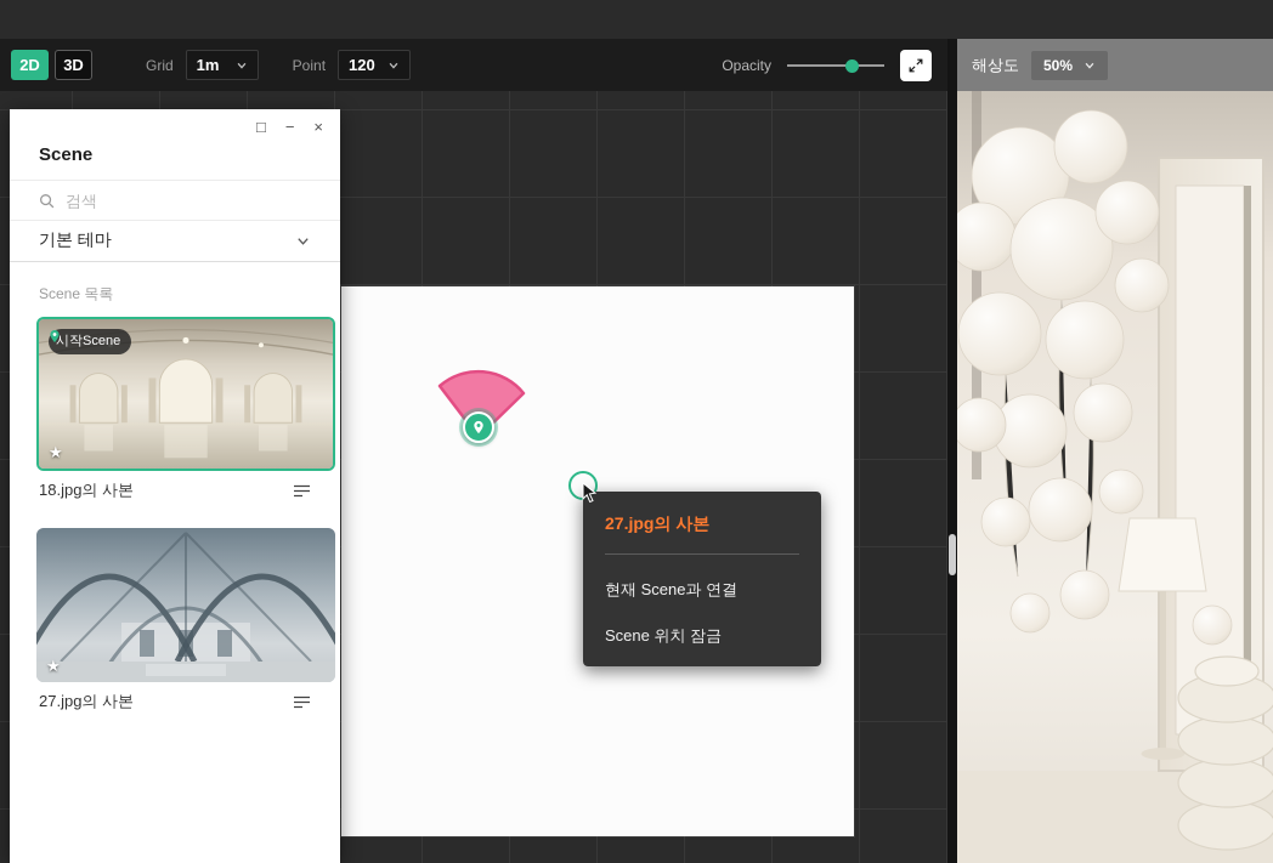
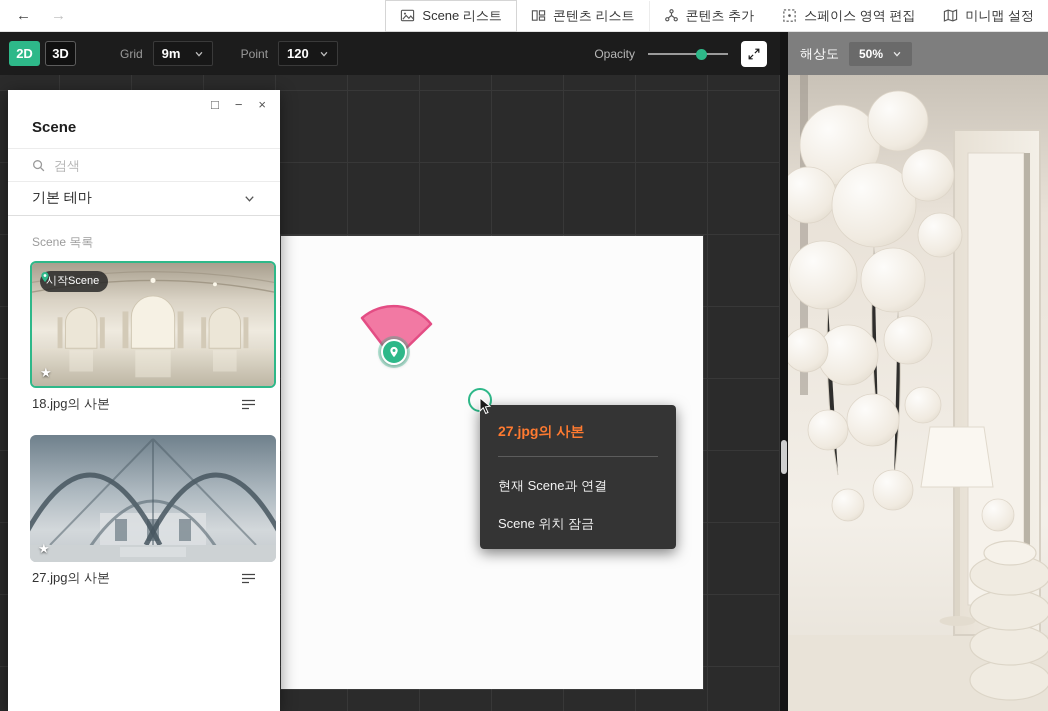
+ ←
+ →
+ Scene 리스트
+ 콘텐츠 리스트
+ 콘텐츠 추가
+ 스페이스 영역 편집
+ 미니맵 설정
  2D
  3D
  Grid
- 1m
+ 9m
  Point
  120
  Opacity
  27.jpg의 사본
  현재 Scene과 연결
  Scene 위치 잠금
  해상도
  50%
  □
  −
  ×
  Scene
  검색
  기본 테마
  Scene 목록
  시작Scene
  ★
  18.jpg의 사본
  ★
  27.jpg의 사본
